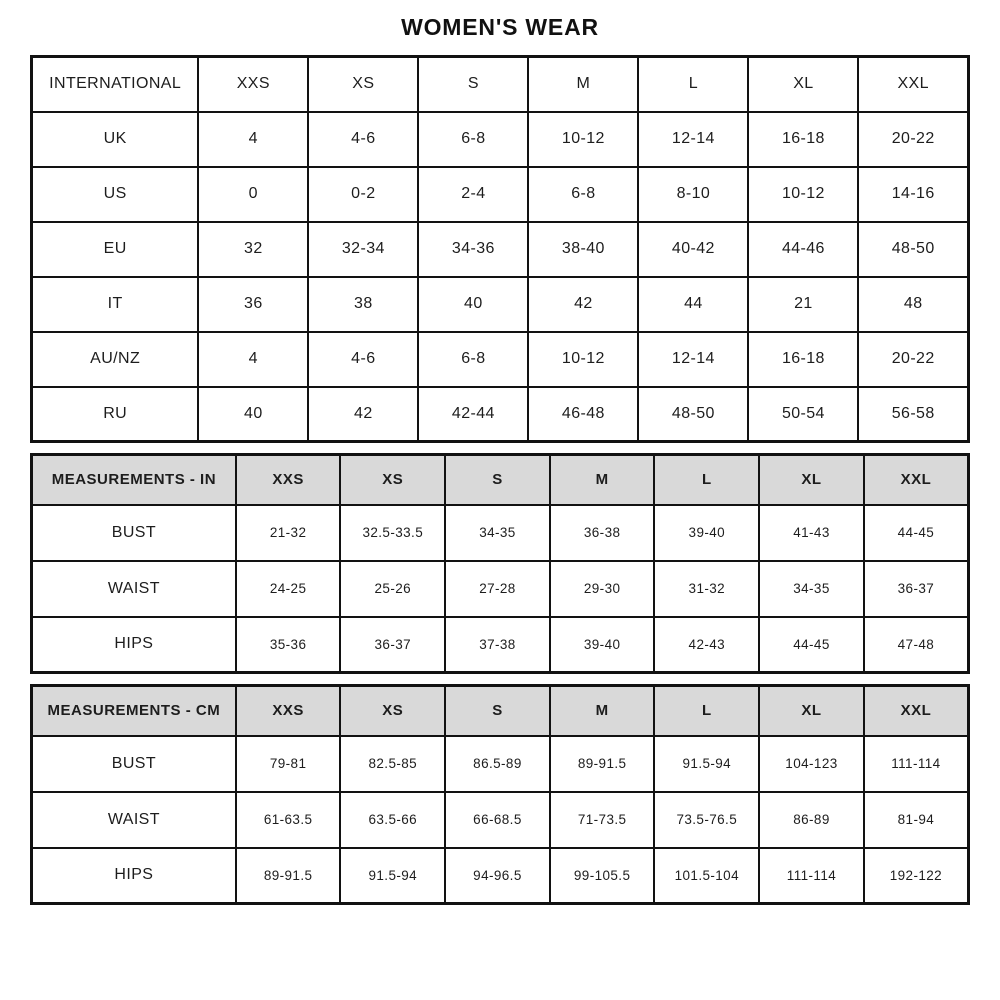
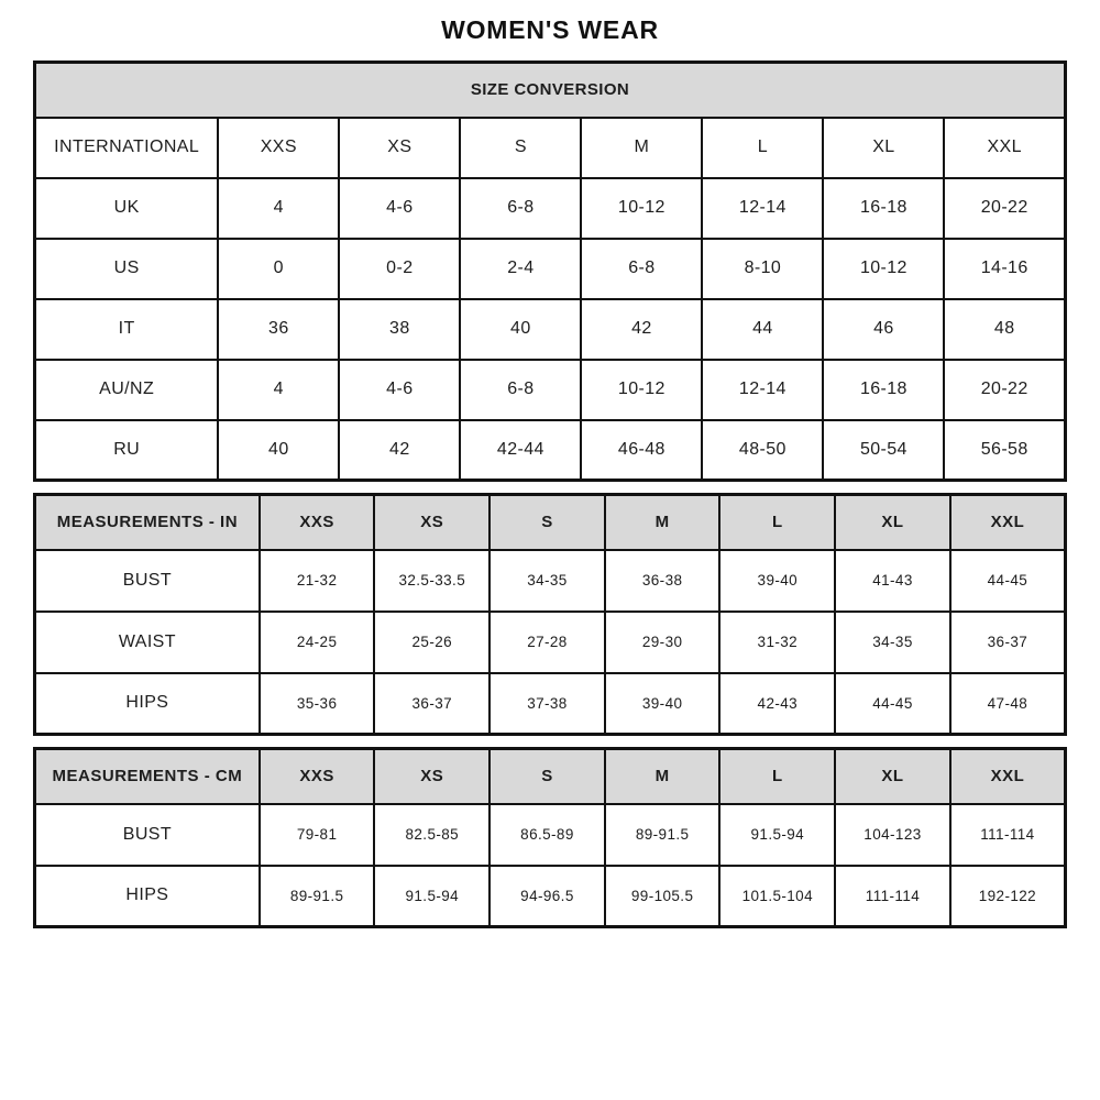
  WOMEN'S WEAR
+ SIZE CONVERSION
  INTERNATIONAL	XXS	XS	S	M	L	XL	XXL
  UK	4	4-6	6-8	10-12	12-14	16-18	20-22
  US	0	0-2	2-4	6-8	8-10	10-12	14-16
- EU	32	32-34	34-36	38-40	40-42	44-46	48-50
- IT	36	38	40	42	44	21	48
+ IT	36	38	40	42	44	46	48
  AU/NZ	4	4-6	6-8	10-12	12-14	16-18	20-22
  RU	40	42	42-44	46-48	48-50	50-54	56-58
  MEASUREMENTS - IN	XXS	XS	S	M	L	XL	XXL
  BUST	21-32	32.5-33.5	34-35	36-38	39-40	41-43	44-45
  WAIST	24-25	25-26	27-28	29-30	31-32	34-35	36-37
  HIPS	35-36	36-37	37-38	39-40	42-43	44-45	47-48
  MEASUREMENTS - CM	XXS	XS	S	M	L	XL	XXL
  BUST	79-81	82.5-85	86.5-89	89-91.5	91.5-94	104-123	111-114
- WAIST	61-63.5	63.5-66	66-68.5	71-73.5	73.5-76.5	86-89	81-94
  HIPS	89-91.5	91.5-94	94-96.5	99-105.5	101.5-104	111-114	192-122
